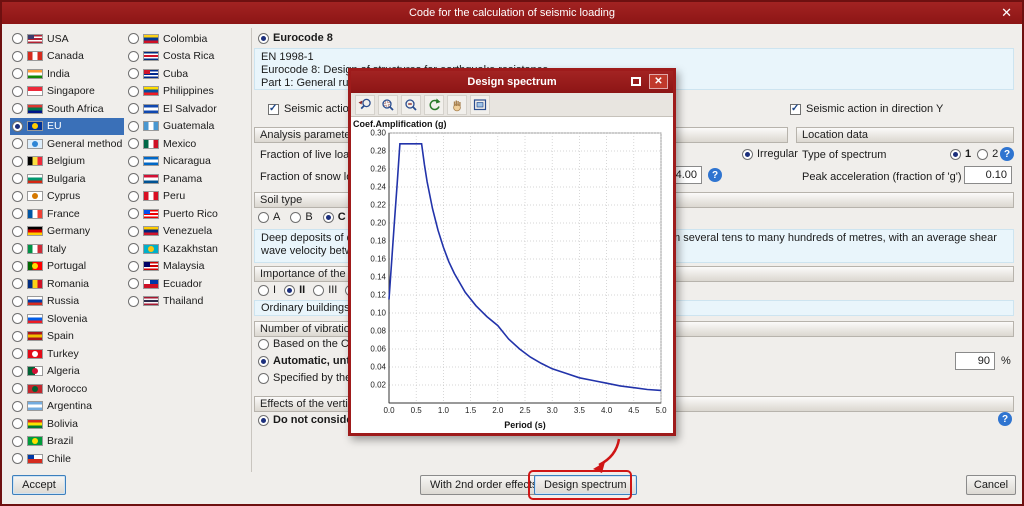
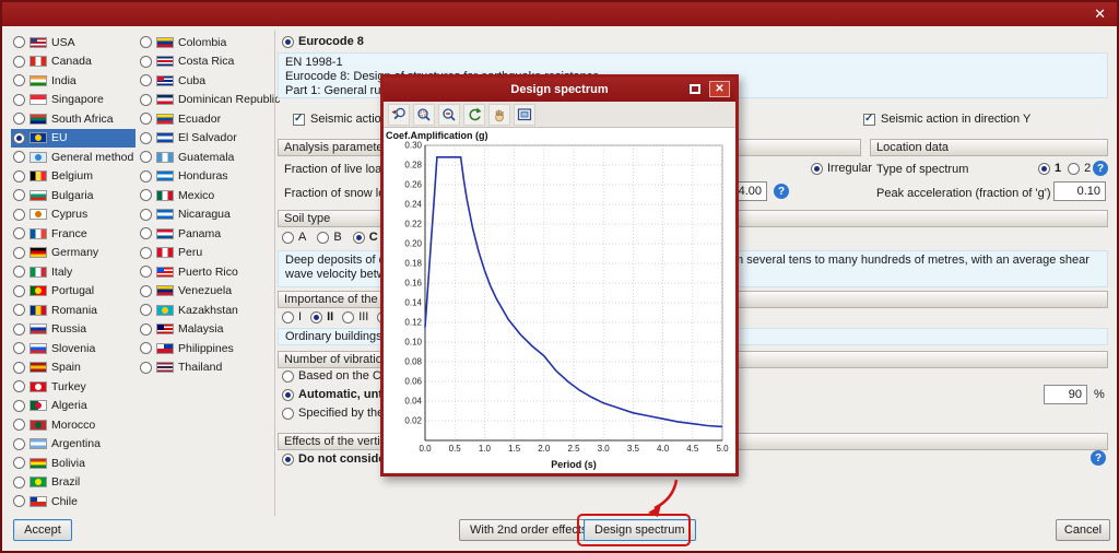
- Code for the calculation of seismic loading
  ✕
  USA
  Canada
  India
  Singapore
  South Africa
  EU
  General method
  Belgium
  Bulgaria
  Cyprus
  France
  Germany
  Italy
  Portugal
  Romania
  Russia
  Slovenia
  Spain
  Turkey
  Algeria
  Morocco
  Argentina
  Bolivia
  Brazil
  Chile
  Colombia
  Costa Rica
  Cuba
+ Dominican Republic
- Philippines
+ Ecuador
  El Salvador
  Guatemala
+ Honduras
  Mexico
  Nicaragua
  Panama
  Peru
  Puerto Rico
  Venezuela
  Kazakhstan
  Malaysia
- Ecuador
+ Philippines
  Thailand
  Eurocode 8
  EN 1998-1
  Seismic action in direction Y
  Analysis paramet
  Location data
  Fraction of live loa
  Fraction of snow l
  4.00
  ?
  Irregular
  Type of spectrum
  1
  2
  ?
  Peak acceleration (fraction of 'g')
  0.10
  Soil type
  A
  B
  C
  Importance of the
  I
  II
  III
  Number of vibratio
  Based on the C
  Specified by th
  90
  %
  Do not consid
  ?
  Accept
  With 2nd order effect
  Design spectrum
  Cancel
  Design spectrum
  ✕
  0.02
  0.04
  0.06
  0.08
  0.10
  0.12
  0.14
  0.16
  0.18
  0.20
  0.22
  0.24
  0.26
  0.28
  0.30
  0.0
  0.5
  1.0
  1.5
  2.0
  2.5
  3.0
  3.5
  4.0
  4.5
  5.0
  Coef.Amplification (g)
  Period (s)
